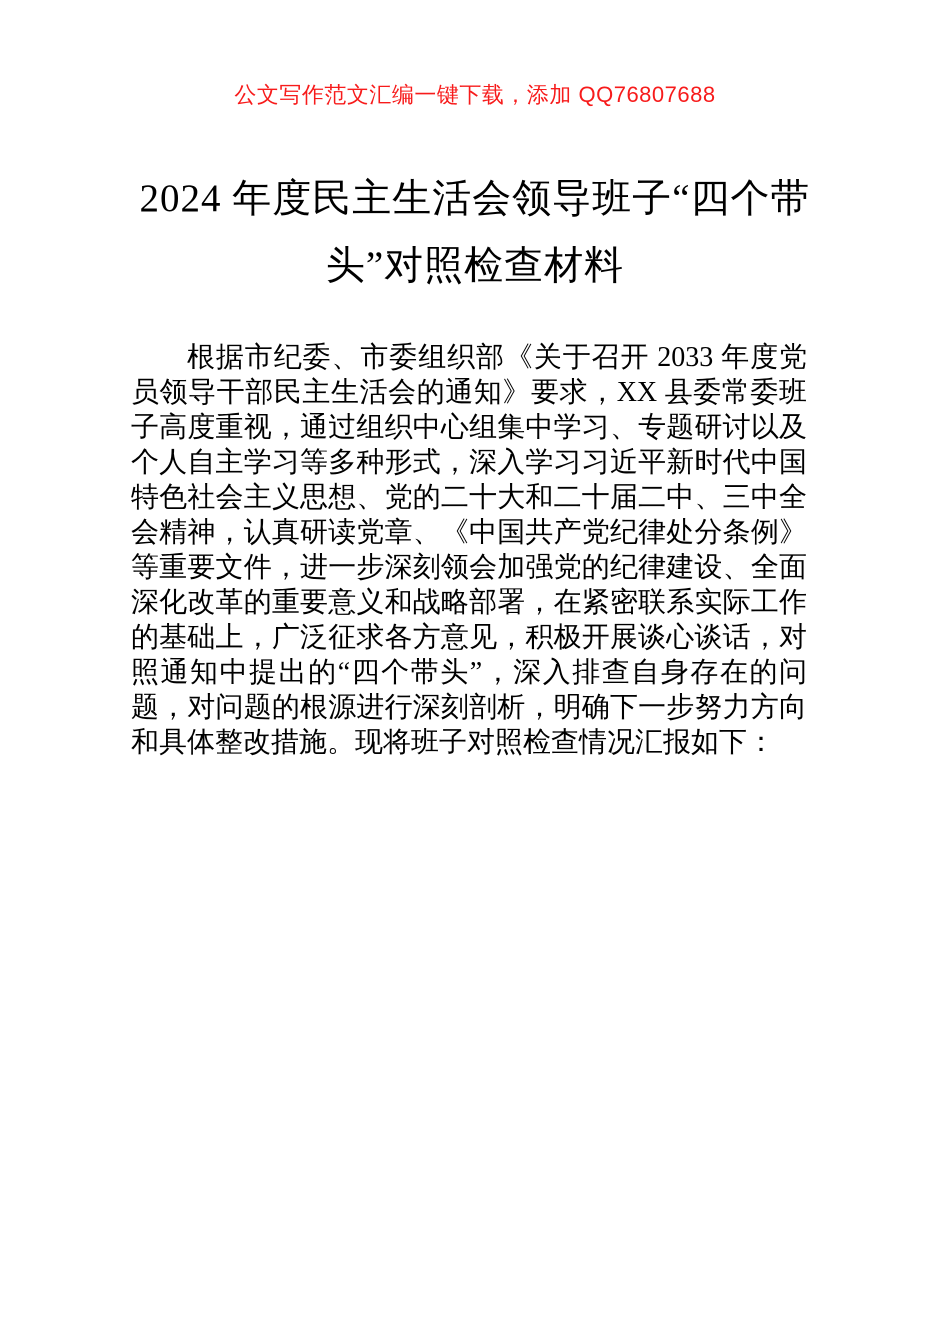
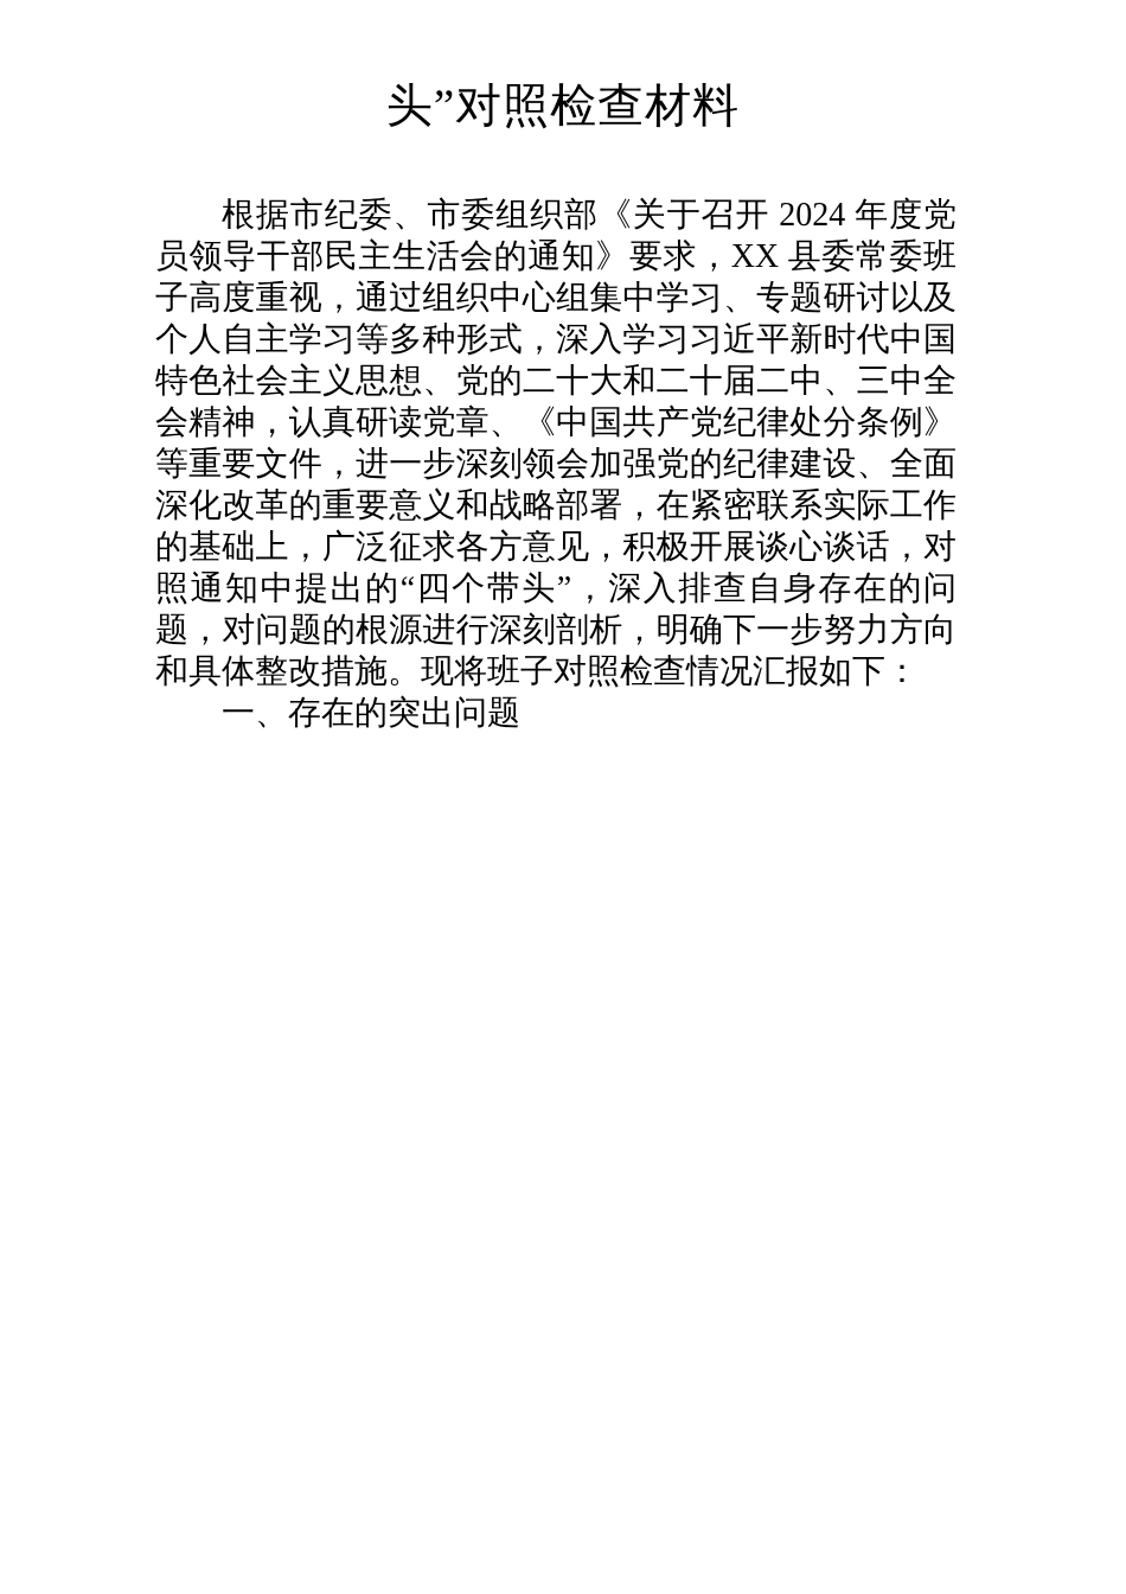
- 公文写作范文汇编一键下载，添加 QQ76807688
- 2024 年度民主生活会领导班子“四个带
  头”对照检查材料
- 根据市纪委、市委组织部《关于召开 2033 年度党员领导干部民主生活会的通知》要求，XX 县委常委班子高度重视，通过组织中心组集中学习、专题研讨以及个人自主学习等多种形式，深入学习习近平新时代中国特色社会主义思想、党的二十大和二十届二中、三中全会精神，认真研读党章、《中国共产党纪律处分条例》等重要文件，进一步深刻领会加强党的纪律建设、全面深化改革的重要意义和战略部署，在紧密联系实际工作的基础上，广泛征求各方意见，积极开展谈心谈话，对照通知中提出的“四个带头”，深入排查自身存在的问题，对问题的根源进行深刻剖析，明确下一步努力方向和具体整改措施。现将班子对照检查情况汇报如下：
+ 根据市纪委、市委组织部《关于召开 2024 年度党员领导干部民主生活会的通知》要求，XX 县委常委班子高度重视，通过组织中心组集中学习、专题研讨以及个人自主学习等多种形式，深入学习习近平新时代中国特色社会主义思想、党的二十大和二十届二中、三中全会精神，认真研读党章、《中国共产党纪律处分条例》等重要文件，进一步深刻领会加强党的纪律建设、全面深化改革的重要意义和战略部署，在紧密联系实际工作的基础上，广泛征求各方意见，积极开展谈心谈话，对照通知中提出的“四个带头”，深入排查自身存在的问题，对问题的根源进行深刻剖析，明确下一步努力方向和具体整改措施。现将班子对照检查情况汇报如下：
+ 一、存在的突出问题
